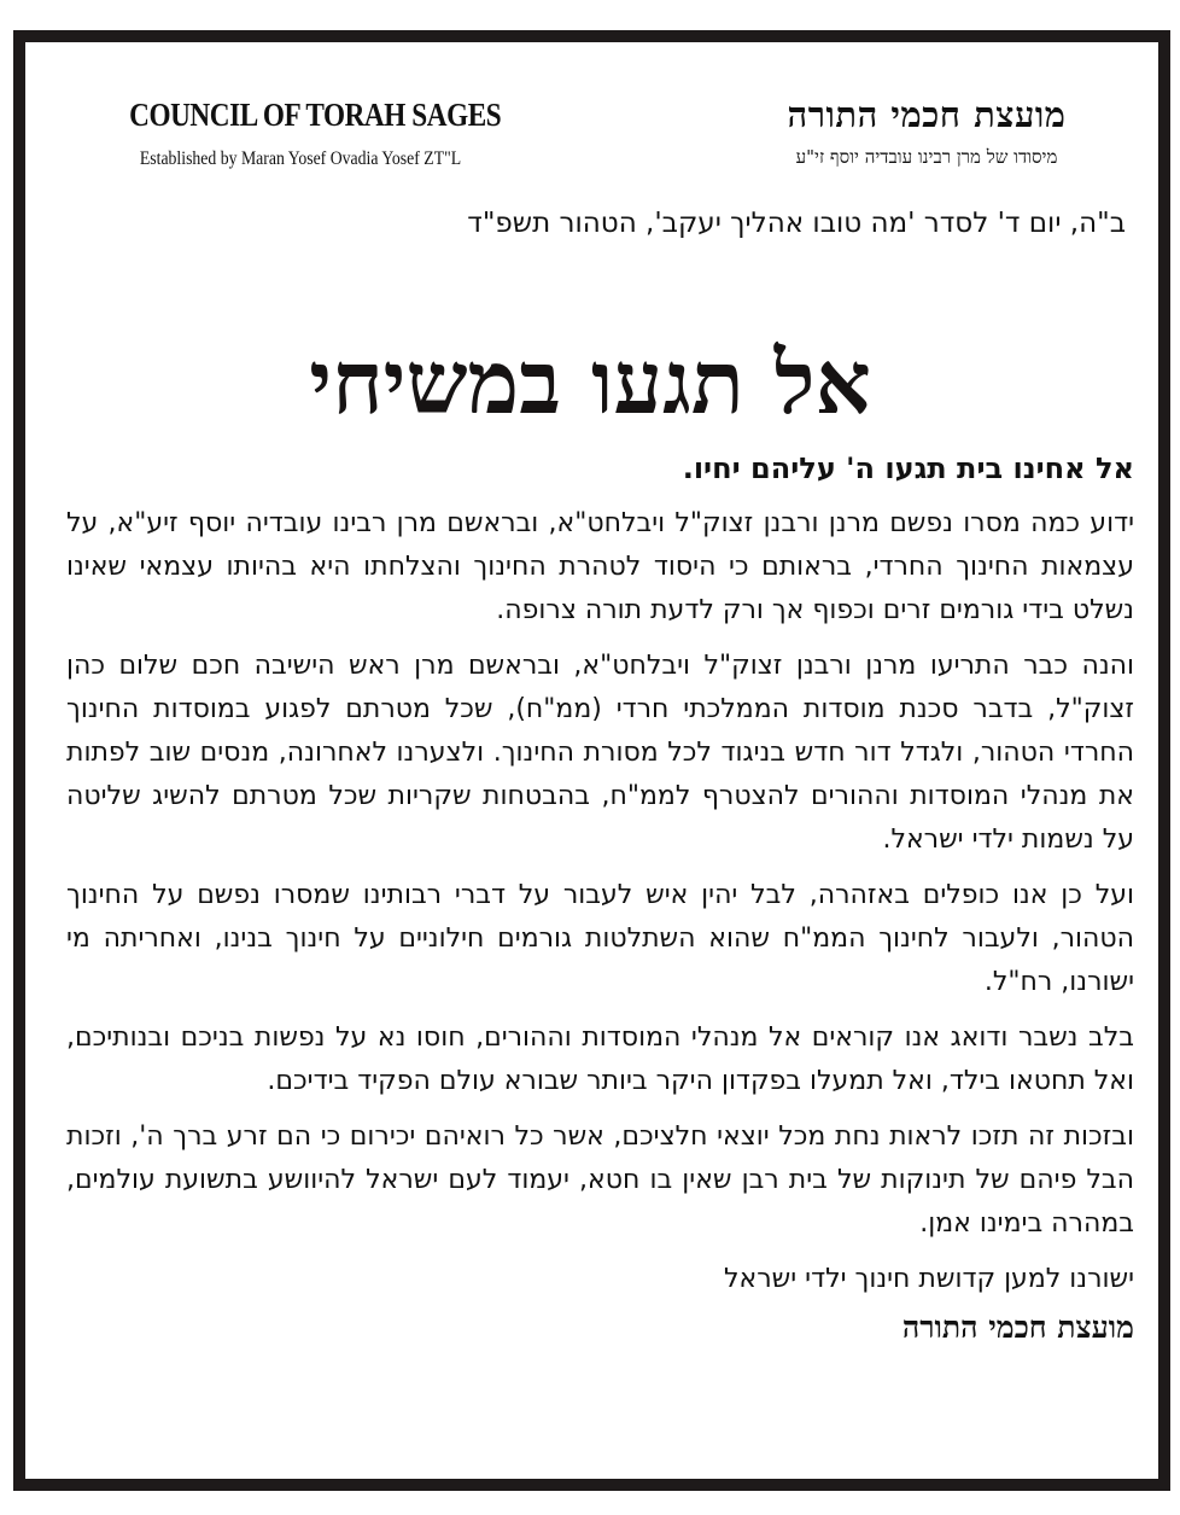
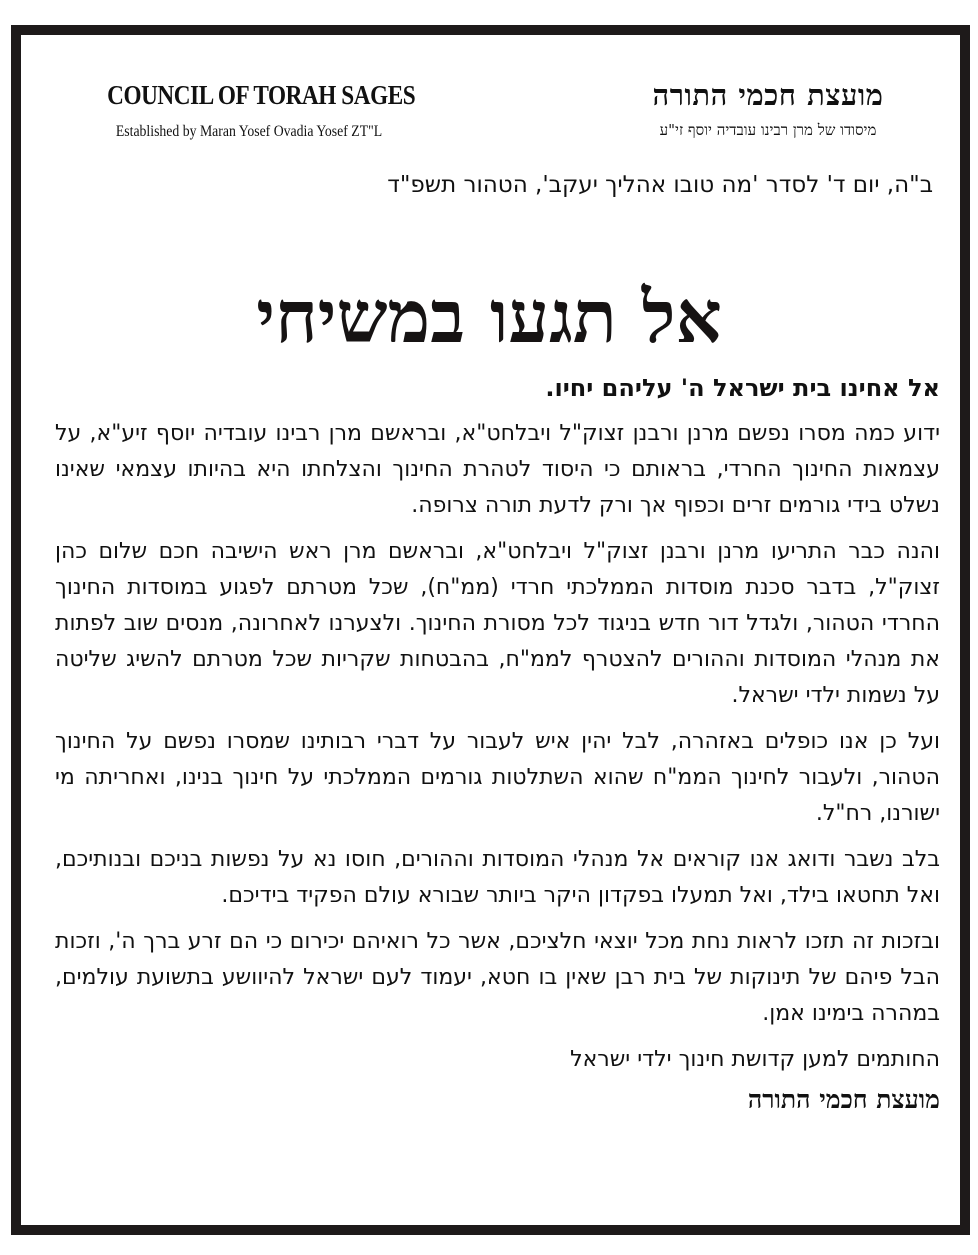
  COUNCIL OF TORAH SAGES
  Established by Maran Yosef Ovadia Yosef ZT"L
  מועצת חכמי התורה
  מיסודו של מרן רבינו עובדיה יוסף זי"ע
  ב"ה, יום ד' לסדר 'מה טובו אהליך יעקב', הטהור תשפ"ד
  אל תגעו במשיחי
- אל אחינו בית תגעו ה' עליהם יחיו.
+ אל אחינו בית ישראל ה' עליהם יחיו.
  ידוע כמה מסרו נפשם מרנן ורבנן זצוק"ל ויבלחט"א, ובראשם מרן רבינו עובדיה יוסף זיע"א, על עצמאות החינוך החרדי, בראותם כי היסוד לטהרת החינוך והצלחתו היא בהיותו עצמאי שאינו נשלט בידי גורמים זרים וכפוף אך ורק לדעת תורה צרופה.
  והנה כבר התריעו מרנן ורבנן זצוק"ל ויבלחט"א, ובראשם מרן ראש הישיבה חכם שלום כהן זצוק"ל, בדבר סכנת מוסדות הממלכתי חרדי (ממ"ח), שכל מטרתם לפגוע במוסדות החינוך החרדי הטהור, ולגדל דור חדש בניגוד לכל מסורת החינוך. ולצערנו לאחרונה, מנסים שוב לפתות את מנהלי המוסדות וההורים להצטרף לממ"ח, בהבטחות שקריות שכל מטרתם להשיג שליטה על נשמות ילדי ישראל.
- ועל כן אנו כופלים באזהרה, לבל יהין איש לעבור על דברי רבותינו שמסרו נפשם על החינוך הטהור, ולעבור לחינוך הממ"ח שהוא השתלטות גורמים חילוניים על חינוך בנינו, ואחריתה מי ישורנו, רח"ל.
+ ועל כן אנו כופלים באזהרה, לבל יהין איש לעבור על דברי רבותינו שמסרו נפשם על החינוך הטהור, ולעבור לחינוך הממ"ח שהוא השתלטות גורמים הממלכתי על חינוך בנינו, ואחריתה מי ישורנו, רח"ל.
  בלב נשבר ודואג אנו קוראים אל מנהלי המוסדות וההורים, חוסו נא על נפשות בניכם ובנותיכם, ואל תחטאו בילד, ואל תמעלו בפקדון היקר ביותר שבורא עולם הפקיד בידיכם.
  ובזכות זה תזכו לראות נחת מכל יוצאי חלציכם, אשר כל רואיהם יכירום כי הם זרע ברך ה', וזכות הבל פיהם של תינוקות של בית רבן שאין בו חטא, יעמוד לעם ישראל להיוושע בתשועת עולמים, במהרה בימינו אמן.
- ישורנו למען קדושת חינוך ילדי ישראל
+ החותמים למען קדושת חינוך ילדי ישראל
  מועצת חכמי התורה
